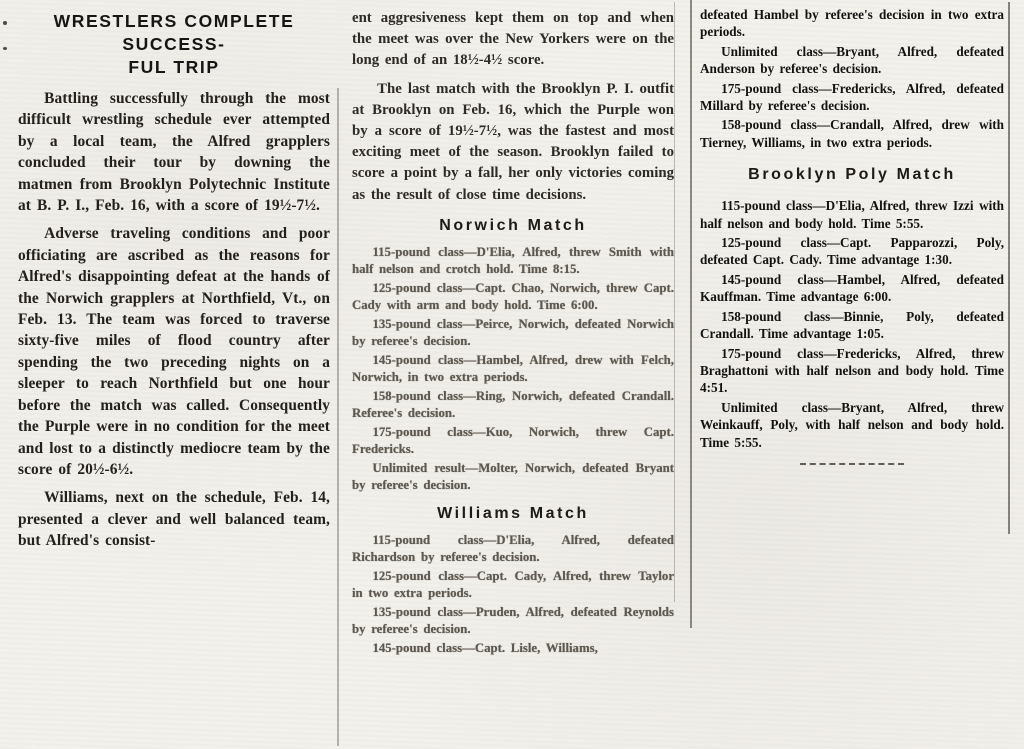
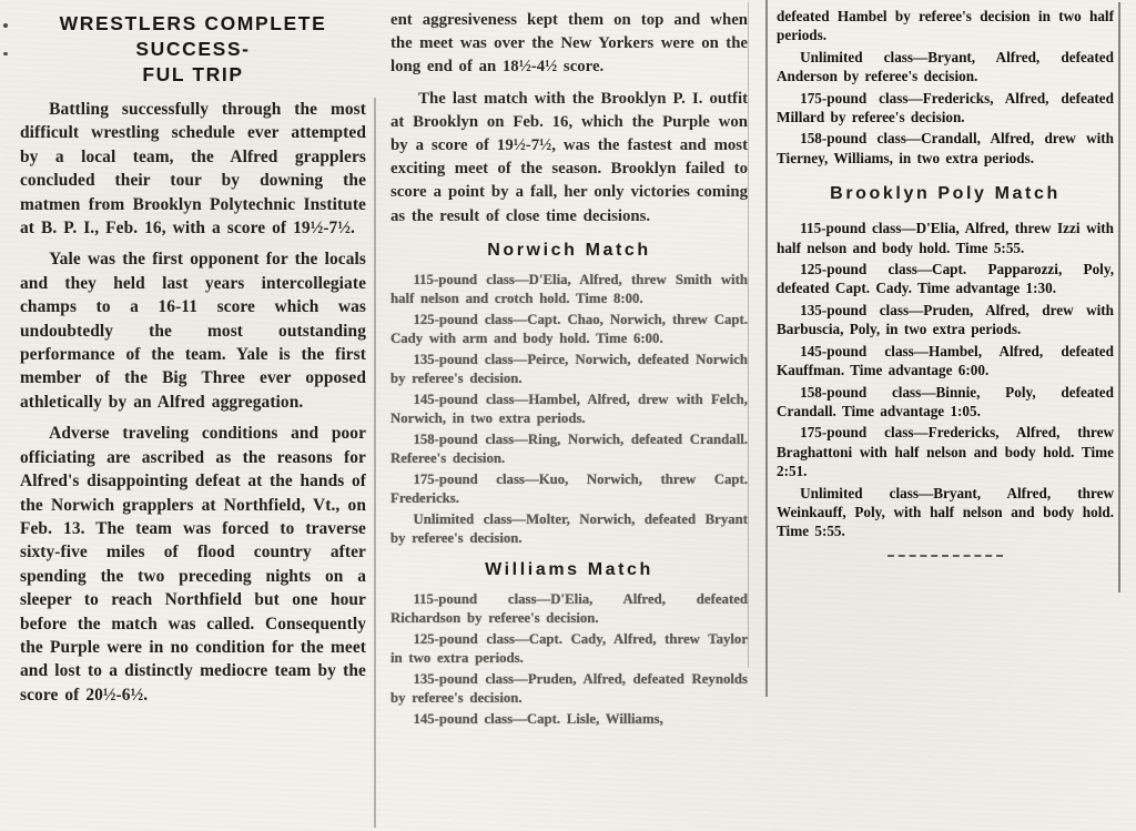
  WRESTLERS COMPLETE SUCCESS-
  FUL TRIP
  Battling successfully through the most difficult wrestling schedule ever attempted by a local team, the Alfred grapplers concluded their tour by downing the matmen from Brooklyn Polytechnic Institute at B. P. I., Feb. 16, with a score of 19½-7½.
+ Yale was the first opponent for the locals and they held last years intercollegiate champs to a 16-11 score which was undoubtedly the most outstanding performance of the team. Yale is the first member of the Big Three ever opposed athletically by an Alfred aggregation.
  Adverse traveling conditions and poor officiating are ascribed as the reasons for Alfred's disappointing defeat at the hands of the Norwich grapplers at Northfield, Vt., on Feb. 13. The team was forced to traverse sixty-five miles of flood country after spending the two preceding nights on a sleeper to reach Northfield but one hour before the match was called. Consequently the Purple were in no condition for the meet and lost to a distinctly mediocre team by the score of 20½-6½.
- Williams, next on the schedule, Feb. 14, presented a clever and well balanced team, but Alfred's consist-
  ent aggresiveness kept them on top and when the meet was over the New Yorkers were on the long end of an 18½-4½ score.
  The last match with the Brooklyn P. I. outfit at Brooklyn on Feb. 16, which the Purple won by a score of 19½-7½, was the fastest and most exciting meet of the season. Brooklyn failed to score a point by a fall, her only victories coming as the result of close time decisions.
  Norwich Match
- 115-pound class—D'Elia, Alfred, threw Smith with half nelson and crotch hold. Time 8:15.
+ 115-pound class—D'Elia, Alfred, threw Smith with half nelson and crotch hold. Time 8:00.
  125-pound class—Capt. Chao, Norwich, threw Capt. Cady with arm and body hold. Time 6:00.
  135-pound class—Peirce, Norwich, defeated Norwich by referee's decision.
  145-pound class—Hambel, Alfred, drew with Felch, Norwich, in two extra periods.
  158-pound class—Ring, Norwich, defeated Crandall. Referee's decision.
  175-pound class—Kuo, Norwich, threw Capt. Fredericks.
- Unlimited result—Molter, Norwich, defeated Bryant by referee's decision.
+ Unlimited class—Molter, Norwich, defeated Bryant by referee's decision.
  Williams Match
  115-pound class—D'Elia, Alfred, defeated Richardson by referee's decision.
  125-pound class—Capt. Cady, Alfred, threw Taylor in two extra periods.
  135-pound class—Pruden, Alfred, defeated Reynolds by referee's decision.
  145-pound class—Capt. Lisle, Williams,
- defeated Hambel by referee's decision in two extra periods.
+ defeated Hambel by referee's decision in two half periods.
  Unlimited class—Bryant, Alfred, defeated Anderson by referee's decision.
  175-pound class—Fredericks, Alfred, defeated Millard by referee's decision.
  158-pound class—Crandall, Alfred, drew with Tierney, Williams, in two extra periods.
  Brooklyn Poly Match
  115-pound class—D'Elia, Alfred, threw Izzi with half nelson and body hold. Time 5:55.
  125-pound class—Capt. Papparozzi, Poly, defeated Capt. Cady. Time advantage 1:30.
+ 135-pound class—Pruden, Alfred, drew with Barbuscia, Poly, in two extra periods.
  145-pound class—Hambel, Alfred, defeated Kauffman. Time advantage 6:00.
  158-pound class—Binnie, Poly, defeated Crandall. Time advantage 1:05.
- 175-pound class—Fredericks, Alfred, threw Braghattoni with half nelson and body hold. Time 4:51.
+ 175-pound class—Fredericks, Alfred, threw Braghattoni with half nelson and body hold. Time 2:51.
  Unlimited class—Bryant, Alfred, threw Weinkauff, Poly, with half nelson and body hold. Time 5:55.
